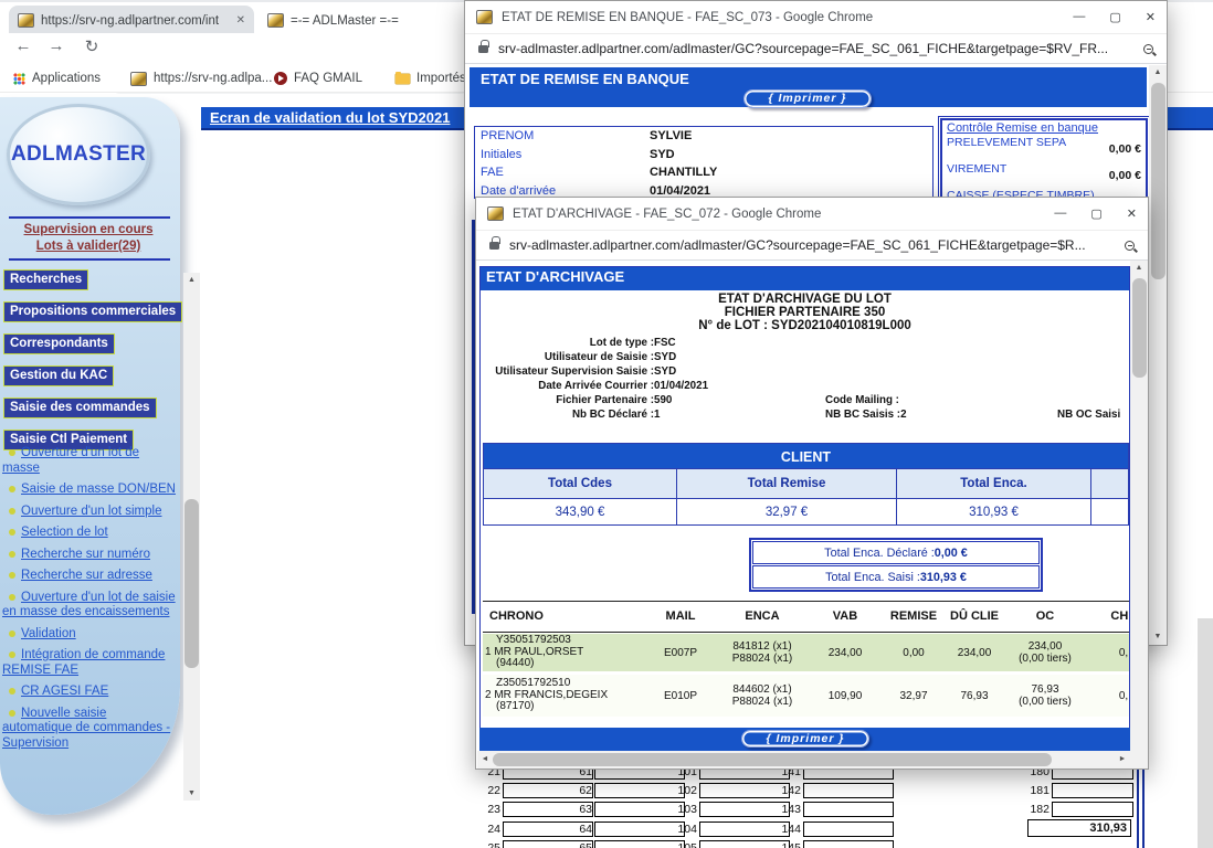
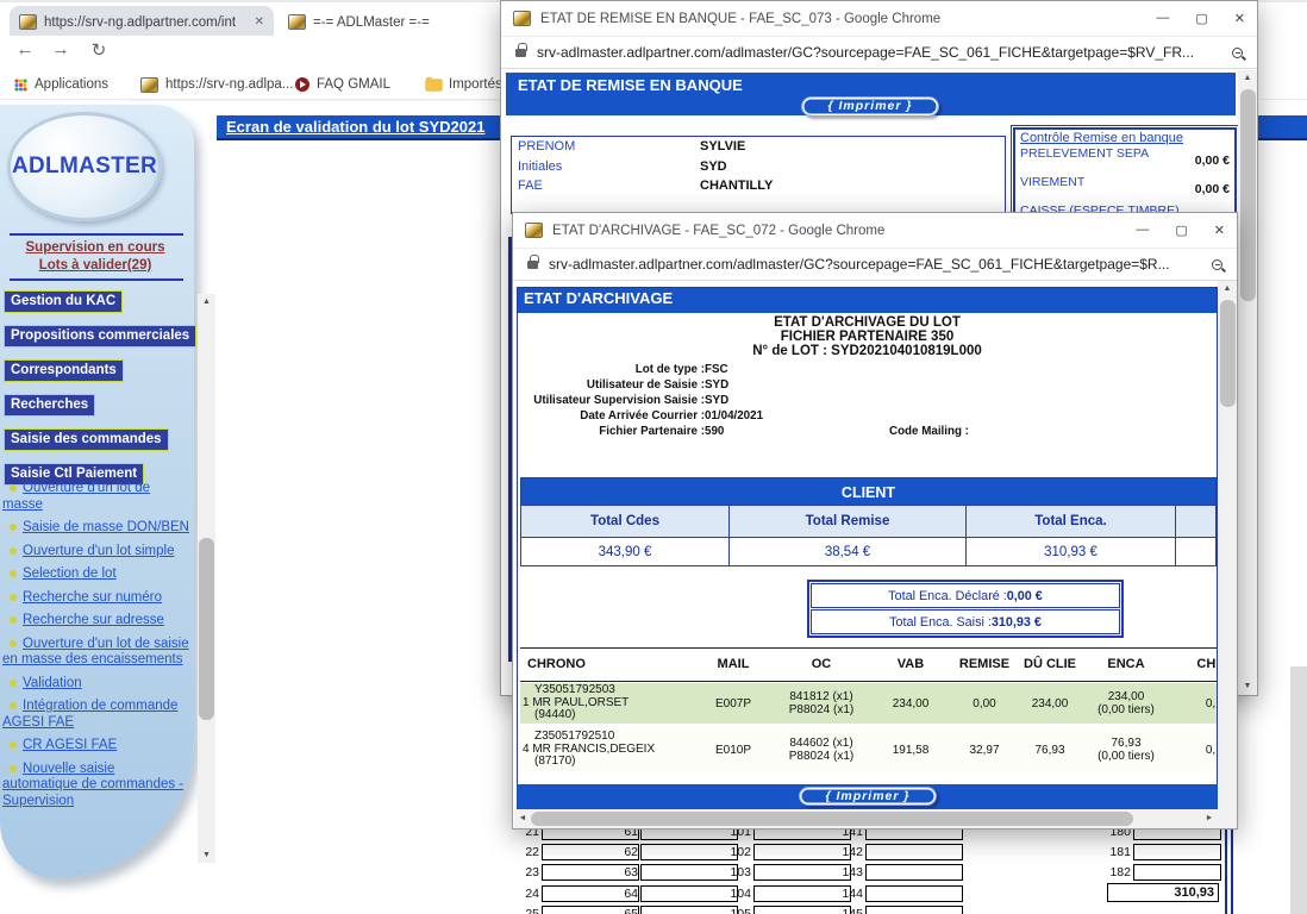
  https://srv-ng.adlpartner.com/int
  ✕
  =-= ADLMaster =-=
  ←
  →
  ↻
  Applications
  https://srv-ng.adlpa...
  FAQ GMAIL
  Importés
  Ecran de validation du lot SYD2021
  ADLMASTER
  Supervision en cours
  Lots à valider(29)
- Recherches
+ Gestion du KAC
  Propositions commerciales
  Correspondants
- Gestion du KAC
+ Recherches
  Saisie des commandes
  Saisie Ctl Paiement
  Ouverture d'un lot de masse
  Saisie de masse DON/BEN
  Ouverture d'un lot simple
  Selection de lot
  Recherche sur numéro
  Recherche sur adresse
  Ouverture d'un lot de saisie en masse des encaissements
  Validation
- Intégration de commande REMISE FAE
+ Intégration de commande AGESI FAE
  CR AGESI FAE
  Nouvelle saisie automatique de commandes - Supervision
  21
  22
  23
  24
  61
  62
  63
  64
  101
  102
  103
  104
  141
  142
  143
  144
  180
  181
  182
  310,93
  ETAT DE REMISE EN BANQUE - FAE_SC_073 - Google Chrome
  —
  ▢
  ✕
  srv-adlmaster.adlpartner.com/adlmaster/GC?sourcepage=FAE_SC_061_FICHE&targetpage=$RV_FR...
  ETAT DE REMISE EN BANQUE
  { Imprimer }
  PRENOM
  SYLVIE
  Initiales
  SYD
  FAE
  CHANTILLY
- Date d'arrivée
- 01/04/2021
  Contrôle Remise en banque
  PRELEVEMENT SEPA
  0,00 €
  VIREMENT
  0,00 €
  CAISSE (ESPECE,TIMBRE)
  ETAT D'ARCHIVAGE - FAE_SC_072 - Google Chrome
  —
  ▢
  ✕
  srv-adlmaster.adlpartner.com/adlmaster/GC?sourcepage=FAE_SC_061_FICHE&targetpage=$R...
  ETAT D'ARCHIVAGE
  ETAT D'ARCHIVAGE DU LOT
  FICHIER PARTENAIRE 350
  N° de LOT : SYD202104010819L000
  Lot de type :FSC
  Utilisateur de Saisie :SYD
  Utilisateur Supervision Saisie :SYD
  Date Arrivée Courrier :01/04/2021
  Fichier Partenaire :590
  Code Mailing :
- Nb BC Déclaré :1
- NB BC Saisis :2
- NB OC Saisi
  CLIENT
  Total Cdes
  Total Remise
  Total Enca.
  343,90 €
- 32,97 €
+ 38,54 €
  310,93 €
  Total Enca. Déclaré :0,00 €
  Total Enca. Saisi :310,93 €
  CHRONO
  MAIL
- ENCA
+ OC
  VAB
  REMISE
  DÛ CLIE
- OC
+ ENCA
  Y35051792503
  1 MR PAUL,ORSET
  (94440)
  E007P
  841812 (x1)
  P88024 (x1)
  234,00
  0,00
  234,00
  234,00
  (0,00 tiers)
  0,
  Z35051792510
- 2 MR FRANCIS,DEGEIX
+ 4 MR FRANCIS,DEGEIX
  (87170)
  E010P
  844602 (x1)
  P88024 (x1)
- 109,90
+ 191,58
  32,97
  76,93
  76,93
  (0,00 tiers)
  0,
  { Imprimer }
